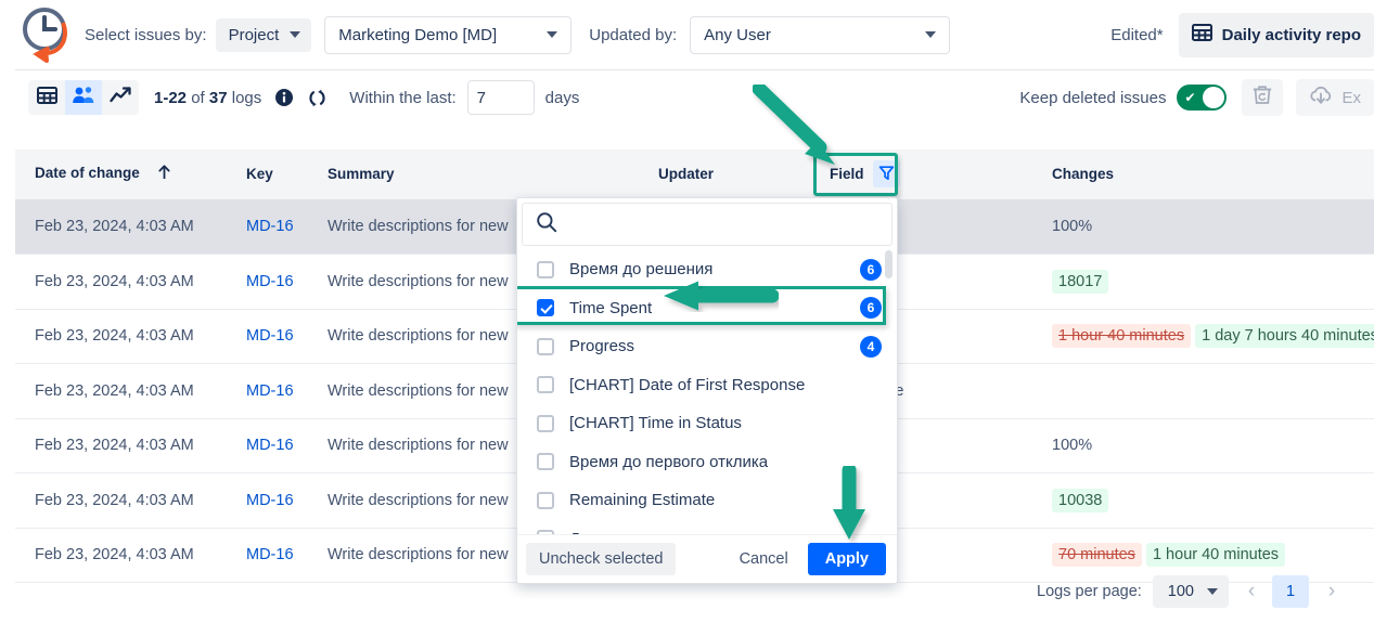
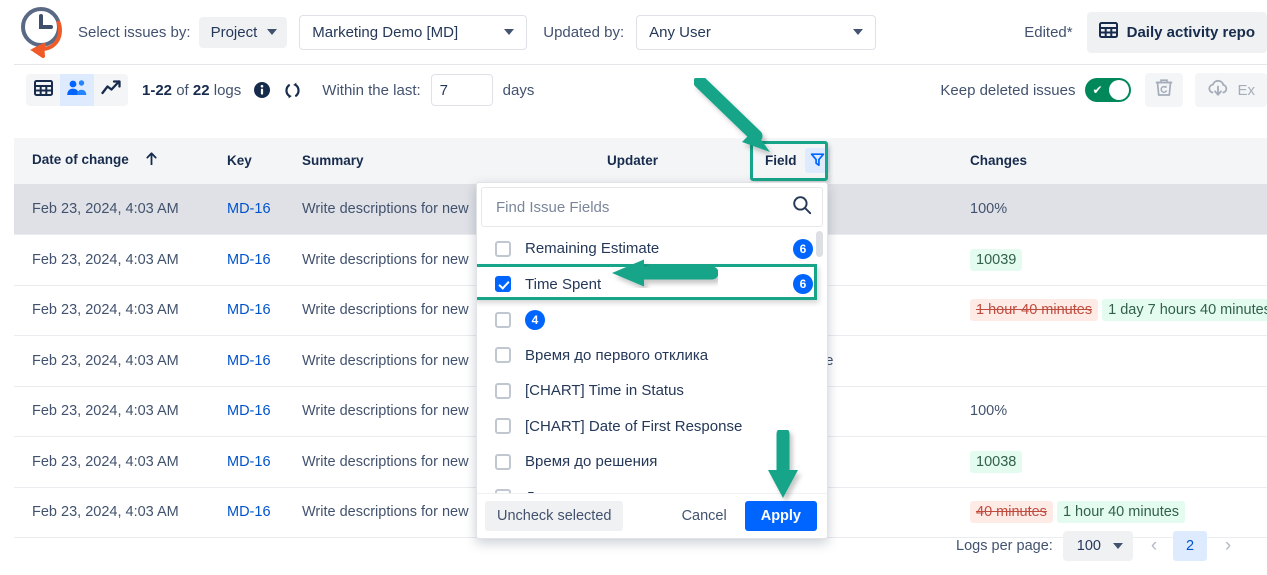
  Select issues by:
  Project
  Marketing Demo [MD]
  Updated by:
  Any User
  Edited*
  Daily activity repo
- 1-22 of 37 logs
+ 1-22 of 22 logs
  Within the last:
  7
  days
  Keep deleted issues
  ✔
  Ex
  Date of change	Key	Summary	Updater	Field	Changes
  Feb 23, 2024, 4:03 AM	MD-16	Write descriptions for new			100%
- Feb 23, 2024, 4:03 AM	MD-16	Write descriptions for new			18017
+ Feb 23, 2024, 4:03 AM	MD-16	Write descriptions for new			10039
  Feb 23, 2024, 4:03 AM	MD-16	Write descriptions for new			1 hour 40 minutes 1 day 7 hours 40 minute
  Feb 23, 2024, 4:03 AM	MD-16	Write descriptions for new		e
  Feb 23, 2024, 4:03 AM	MD-16	Write descriptions for new			100%
  Feb 23, 2024, 4:03 AM	MD-16	Write descriptions for new			10038
- Feb 23, 2024, 4:03 AM	MD-16	Write descriptions for new			70 minutes 1 hour 40 minutes
+ Feb 23, 2024, 4:03 AM	MD-16	Write descriptions for new			40 minutes 1 hour 40 minutes
+ Find Issue Fields
- Время до решения
+ Remaining Estimate
  6
  Time Spent
  6
- Progress
  4
- [CHART] Date of First Response
+ Время до первого отклика
  [CHART] Time in Status
- Время до первого отклика
+ [CHART] Date of First Response
- Remaining Estimate
+ Время до решения
  Uncheck selected
  Cancel
  Apply
  Logs per page:
  100
  ‹
- 1
+ 2
  ›
